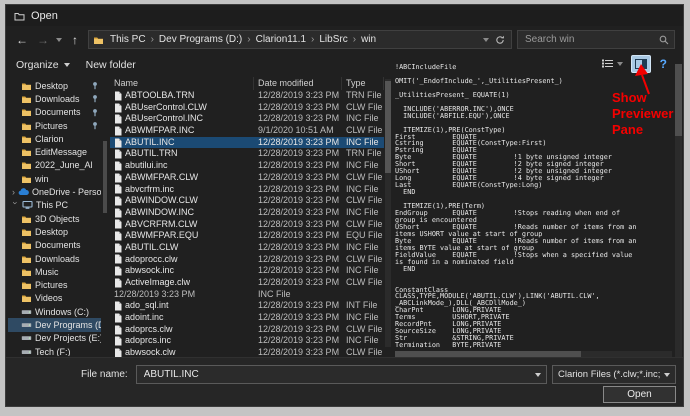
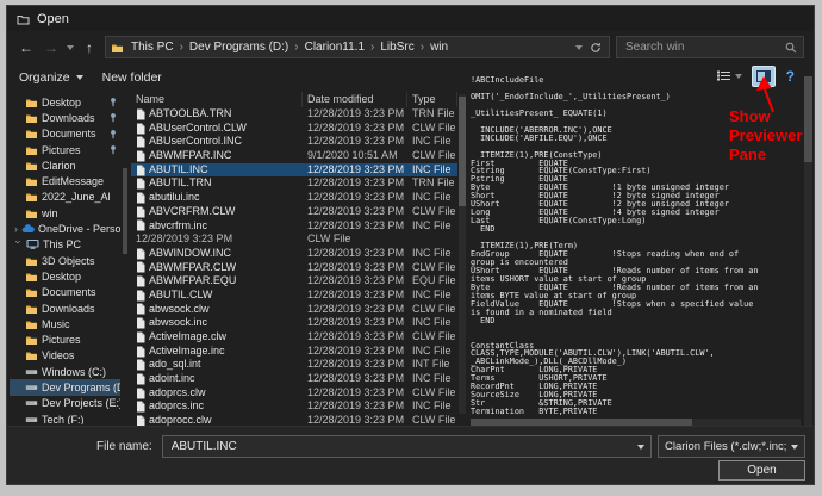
  Open
  ←
  →
  ↑
  This PC
  ›
  Dev Programs (D:)
  ›
  Clarion11.1
  ›
  LibSrc
  ›
  win
  Search win
  Organize
  New folder
  ?
  Desktop
  Downloads
  Documents
  Pictures
  Clarion
  EditMessage
  2022_June_Al
  win
  ›
  OneDrive - Perso
  This PC
  3D Objects
  Desktop
  Documents
  Downloads
  Music
  Pictures
  Videos
  Windows (C:)
  Dev Programs (
  Dev Projects (E:
  Tech (F:)
  Name
  Date modified
  Type
  ABTOOLBA.TRN
  12/28/2019 3:23 PM
  TRN File
  ABUserControl.CLW
  12/28/2019 3:23 PM
  CLW File
  ABUserControl.INC
  12/28/2019 3:23 PM
  INC File
  ABWMFPAR.INC
  9/1/2020 10:51 AM
  CLW File
  ABUTIL.INC
  12/28/2019 3:23 PM
  INC File
  ABUTIL.TRN
  12/28/2019 3:23 PM
  TRN File
  abutilui.inc
  12/28/2019 3:23 PM
  INC File
- ABWMFPAR.CLW
+ ABVCRFRM.CLW
  12/28/2019 3:23 PM
  CLW File
  abvcrfrm.inc
  12/28/2019 3:23 PM
  INC File
- ABWINDOW.CLW
  12/28/2019 3:23 PM
  CLW File
  ABWINDOW.INC
  12/28/2019 3:23 PM
  INC File
- ABVCRFRM.CLW
+ ABWMFPAR.CLW
  12/28/2019 3:23 PM
  CLW File
  ABWMFPAR.EQU
  12/28/2019 3:23 PM
  EQU File
  ABUTIL.CLW
  12/28/2019 3:23 PM
  INC File
- adoprocc.clw
+ abwsock.clw
  12/28/2019 3:23 PM
  CLW File
  abwsock.inc
  12/28/2019 3:23 PM
  INC File
  ActiveImage.clw
  12/28/2019 3:23 PM
  CLW File
+ ActiveImage.inc
  12/28/2019 3:23 PM
  INC File
  ado_sql.int
  12/28/2019 3:23 PM
  INT File
  adoint.inc
  12/28/2019 3:23 PM
  INC File
  adoprcs.clw
  12/28/2019 3:23 PM
  CLW File
  adoprcs.inc
  12/28/2019 3:23 PM
  INC File
- abwsock.clw
+ adoprocc.clw
  12/28/2019 3:23 PM
  CLW File
  !ABCIncludeFile
  OMIT('_EndofInclude_',_UtilitiesPresent_)
  _UtilitiesPresent_ EQUATE(1)
  INCLUDE('ABERROR.INC'),ONCE
  INCLUDE('ABFILE.EQU'),ONCE
  ITEMIZE(1),PRE(ConstType)
  First EQUATE
  Cstring EQUATE(ConstType:First)
  Pstring EQUATE
  Byte EQUATE !1 byte unsigned integer
  Short EQUATE !2 byte signed integer
  UShort EQUATE !2 byte unsigned integer
  Long EQUATE !4 byte signed integer
  Last EQUATE(ConstType:Long)
  END
  ITEMIZE(1),PRE(Term)
  EndGroup EQUATE !Stops reading when end of
  group is encountered
  UShort EQUATE !Reads number of items from an
  items USHORT value at start of group
  Byte EQUATE !Reads number of items from an
  items BYTE value at start of group
  FieldValue EQUATE !Stops when a specified value
  is found in a nominated field
  END
  ConstantClass
  CLASS,TYPE,MODULE('ABUTIL.CLW'),LINK('ABUTIL.CLW',
  _ABCLinkMode_),DLL(_ABCDllMode_)
  CharPnt LONG,PRIVATE
  Terms USHORT,PRIVATE
  RecordPnt LONG,PRIVATE
  SourceSize LONG,PRIVATE
  Str &STRING,PRIVATE
  Termination BYTE,PRIVATE
  File name:
  ABUTIL.INC
  Clarion Files (*.clw;*.inc;
  Open
  Show
  Previewer
  Pane
